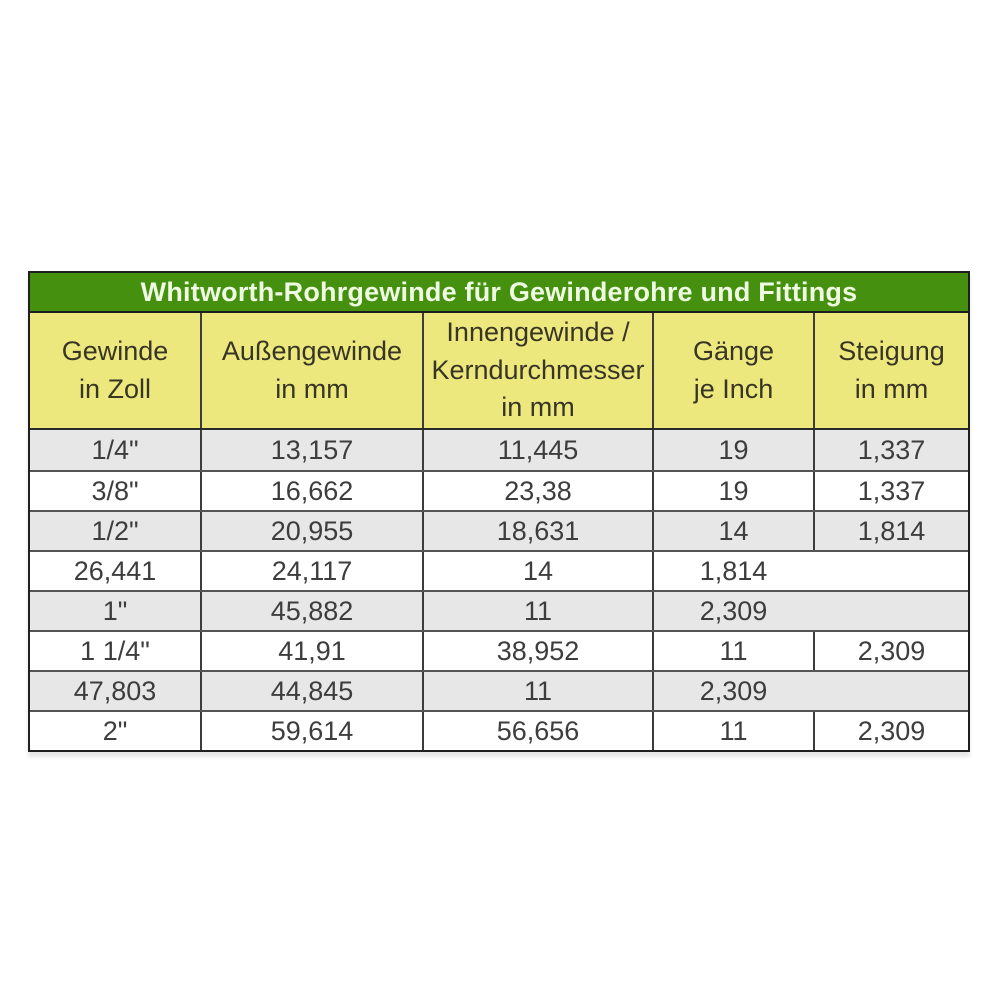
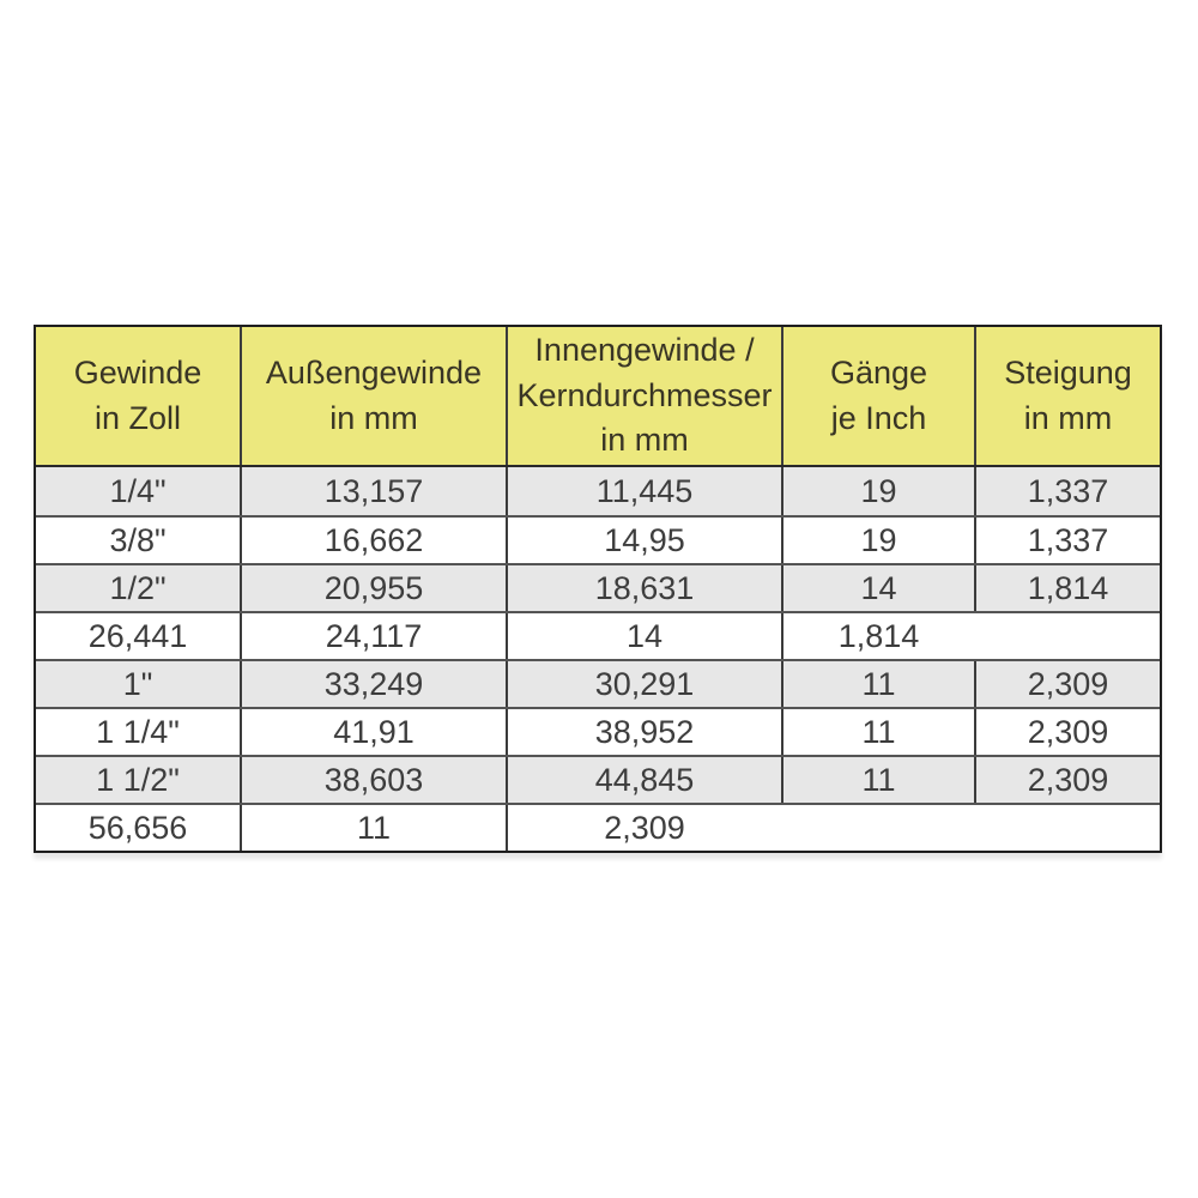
- Whitworth-Rohrgewinde für Gewinderohre und Fittings
  Gewinde
  in Zoll
  Außengewinde
  in mm
  Innengewinde /
  Kerndurchmesser
  in mm
  Gänge
  je Inch
  Steigung
  in mm
  1/4"
  13,157
  11,445
  19
  1,337
  3/8"
  16,662
- 23,38
+ 14,95
  19
  1,337
  1/2"
  20,955
  18,631
  14
  1,814
  26,441
  24,117
  14
  1,814
  1"
+ 33,249
- 45,882
+ 30,291
  11
  2,309
  1 1/4"
  41,91
  38,952
  11
  2,309
+ 1 1/2"
- 47,803
+ 38,603
  44,845
  11
  2,309
- 2"
- 59,614
  56,656
  11
  2,309
